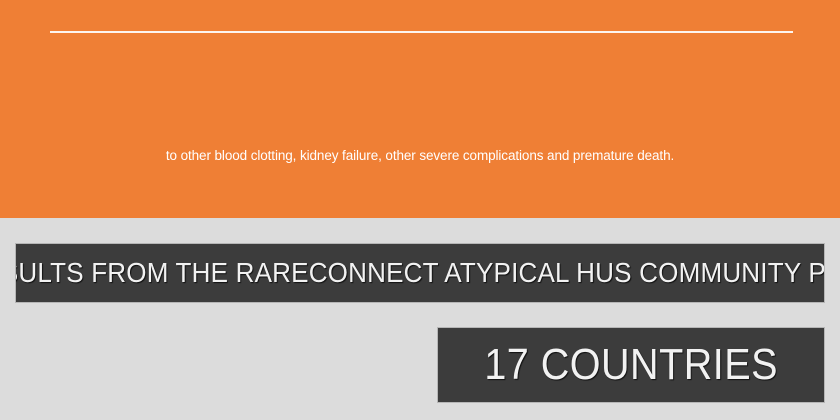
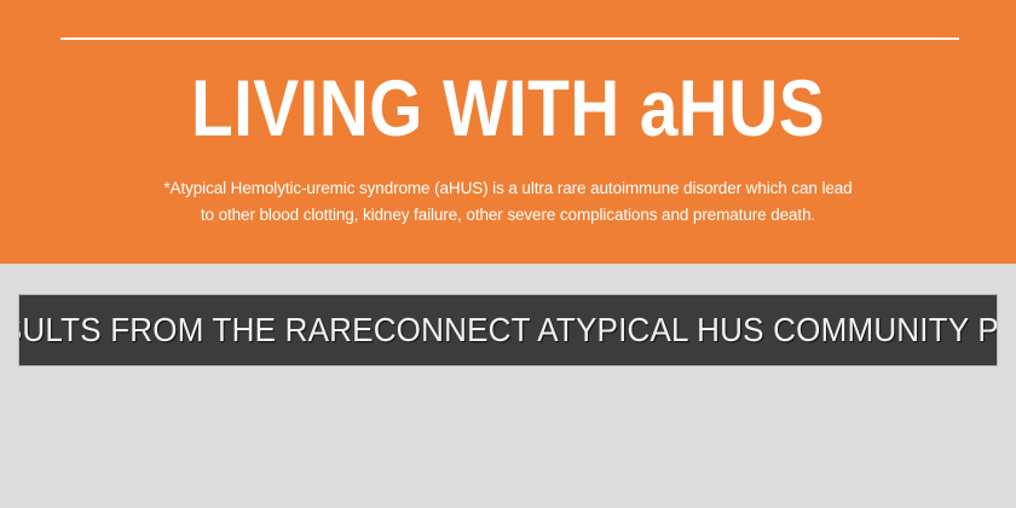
+ LIVING WITH aHUS
+ *Atypical Hemolytic-uremic syndrome (aHUS) is a ultra rare autoimmune disorder which can lead
  to other blood clotting, kidney failure, other severe complications and premature death.
  ULTS FROM THE RARECONNECT ATYPICAL HUS COMMUNITY P
- 17 COUNTRIES
